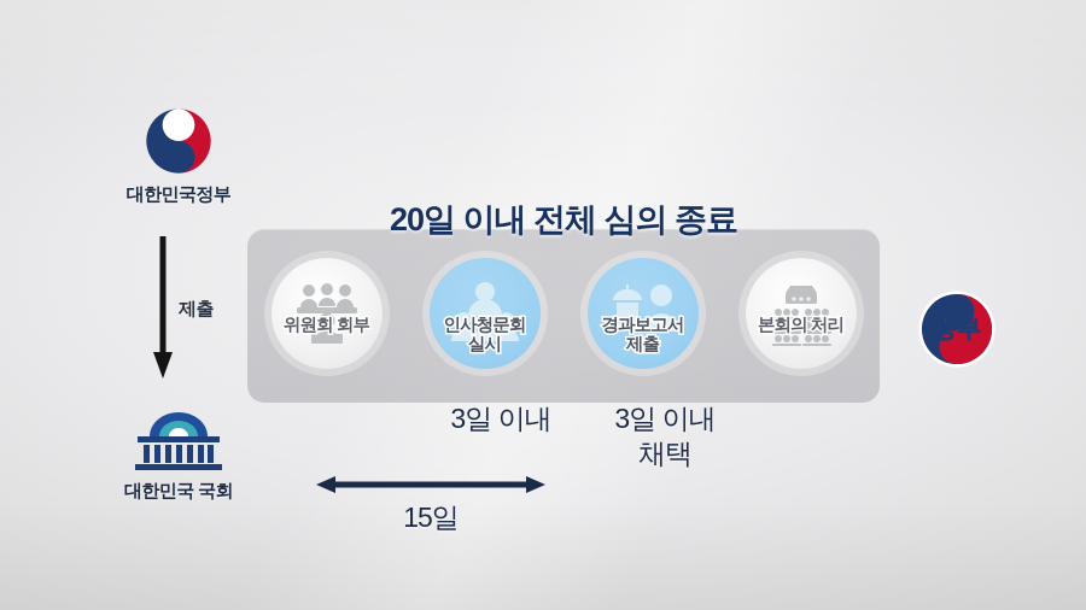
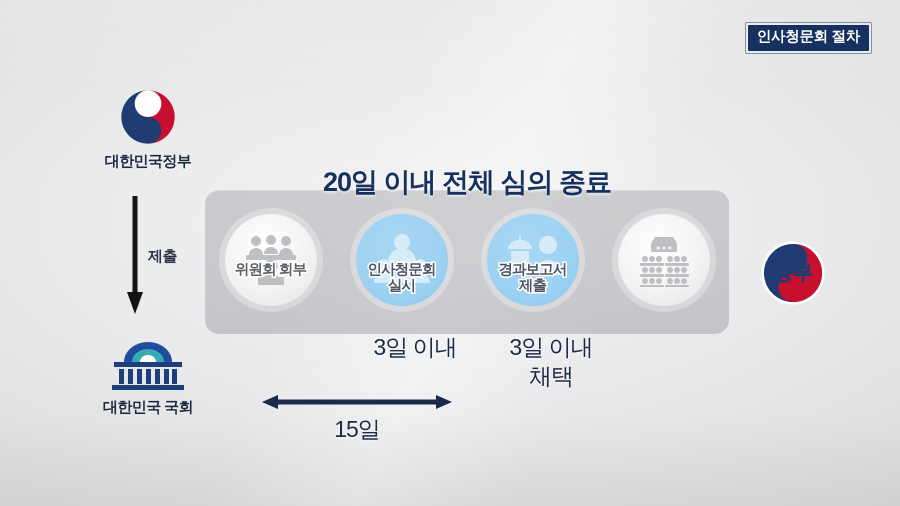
+ 인사청문회 절차
  대한민국정부
  제출
  대한민국 국회
  20일 이내 전체 심의 종료
  위원회 회부
  인사청문회
  실시
  경과보고서
  제출
- 본회의 처리
  송부
  3일 이내
  3일 이내
  채택
  15일
